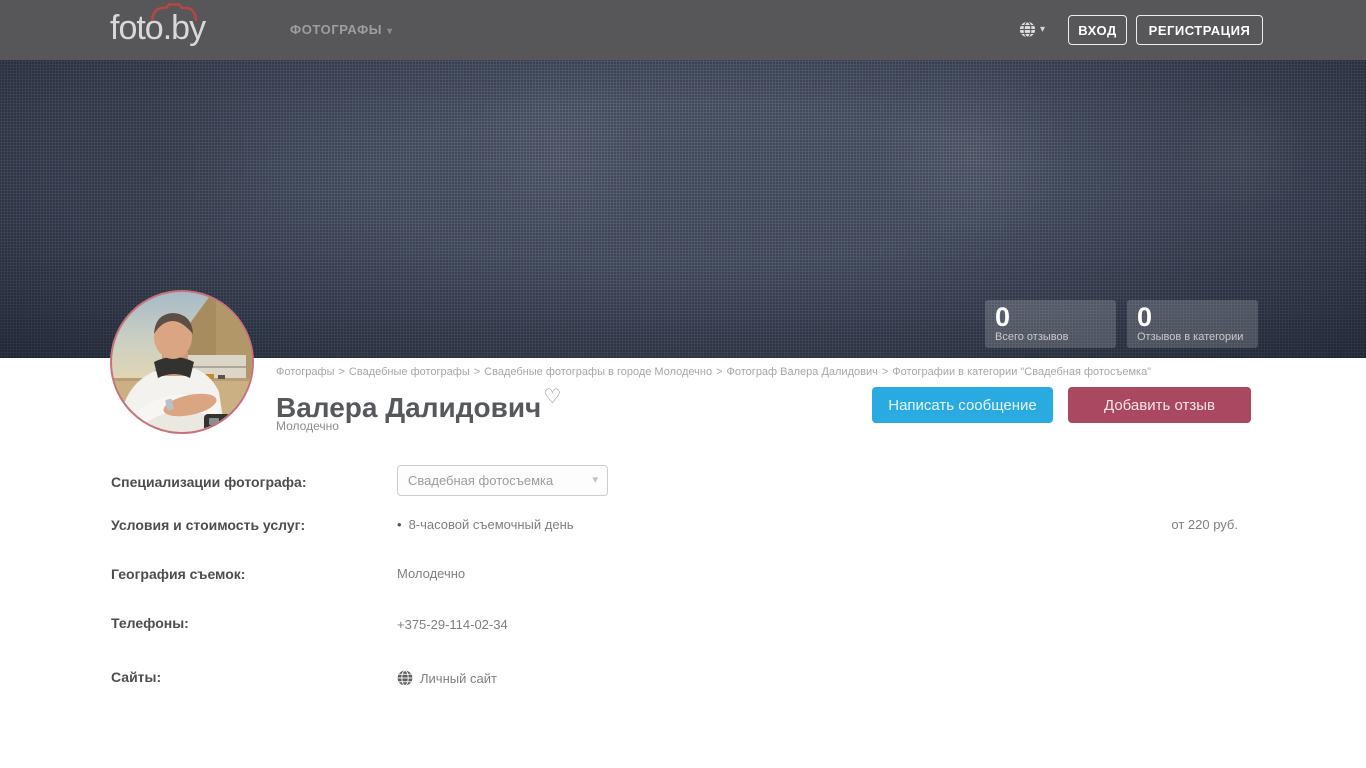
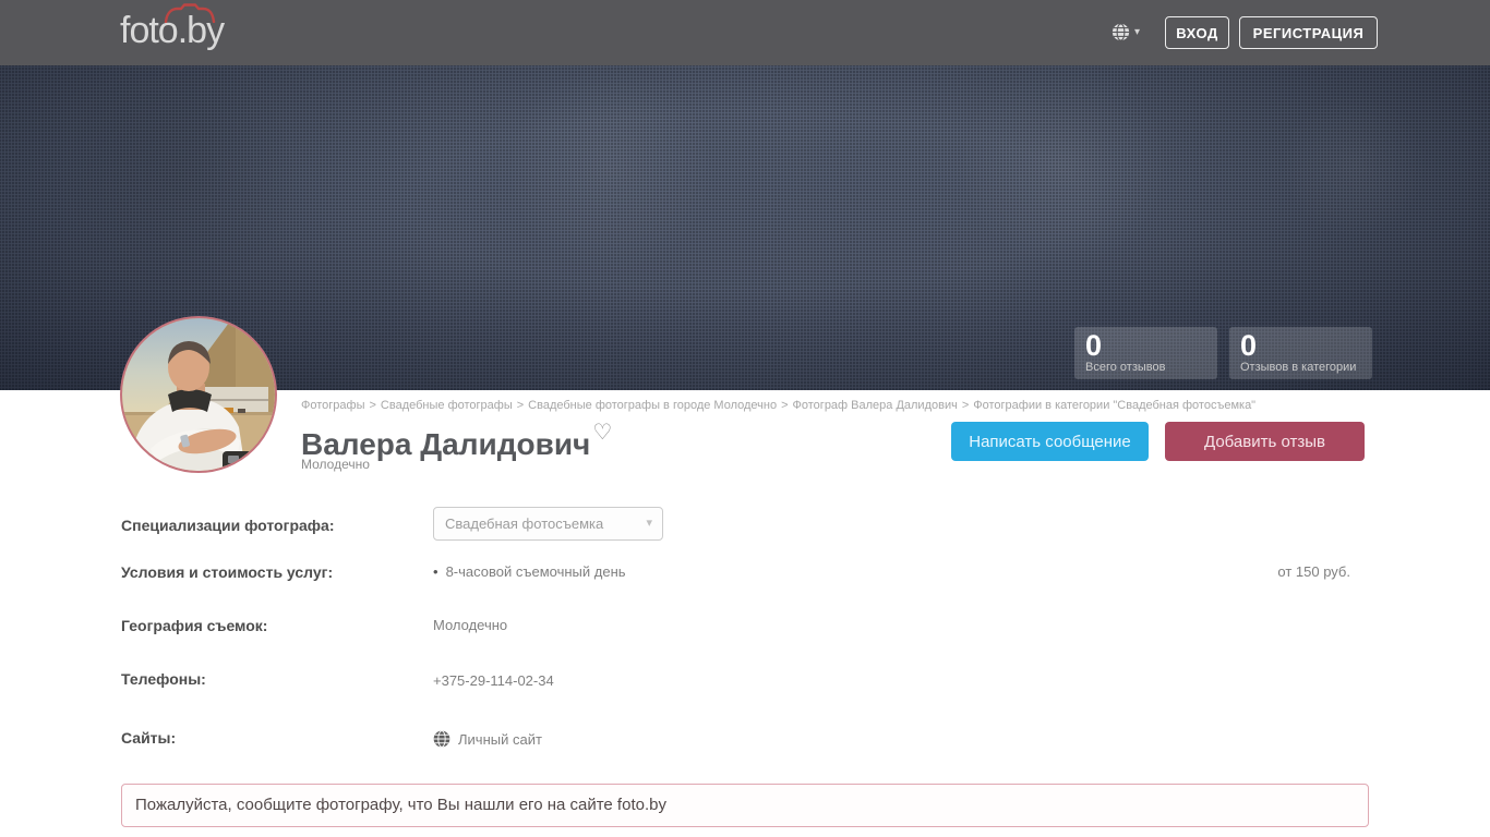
  foto.by
- ФОТОГРАФЫ ▾
  ▾
  ВХОД
  РЕГИСТРАЦИЯ
  0
  Всего отзывов
  0
  Отзывов в категории
  Фотографы > Свадебные фотографы > Свадебные фотографы в городе Молодечно > Фотограф Валера Далидович > Фотографии в категории "Свадебная фотосъемка"
  Валера Далидович♡
  Молодечно
  Написать сообщение
  Добавить отзыв
  Специализации фотографа:
  Свадебная фотосъемка
  ▾
  Условия и стоимость услуг:
  • 8-часовой съемочный день
- от 220 руб.
+ от 150 руб.
  География съемок:
  Молодечно
  Телефоны:
  +375-29-114-02-34
  Сайты:
  Личный сайт
+ Пожалуйста, сообщите фотографу, что Вы нашли его на сайте foto.by
